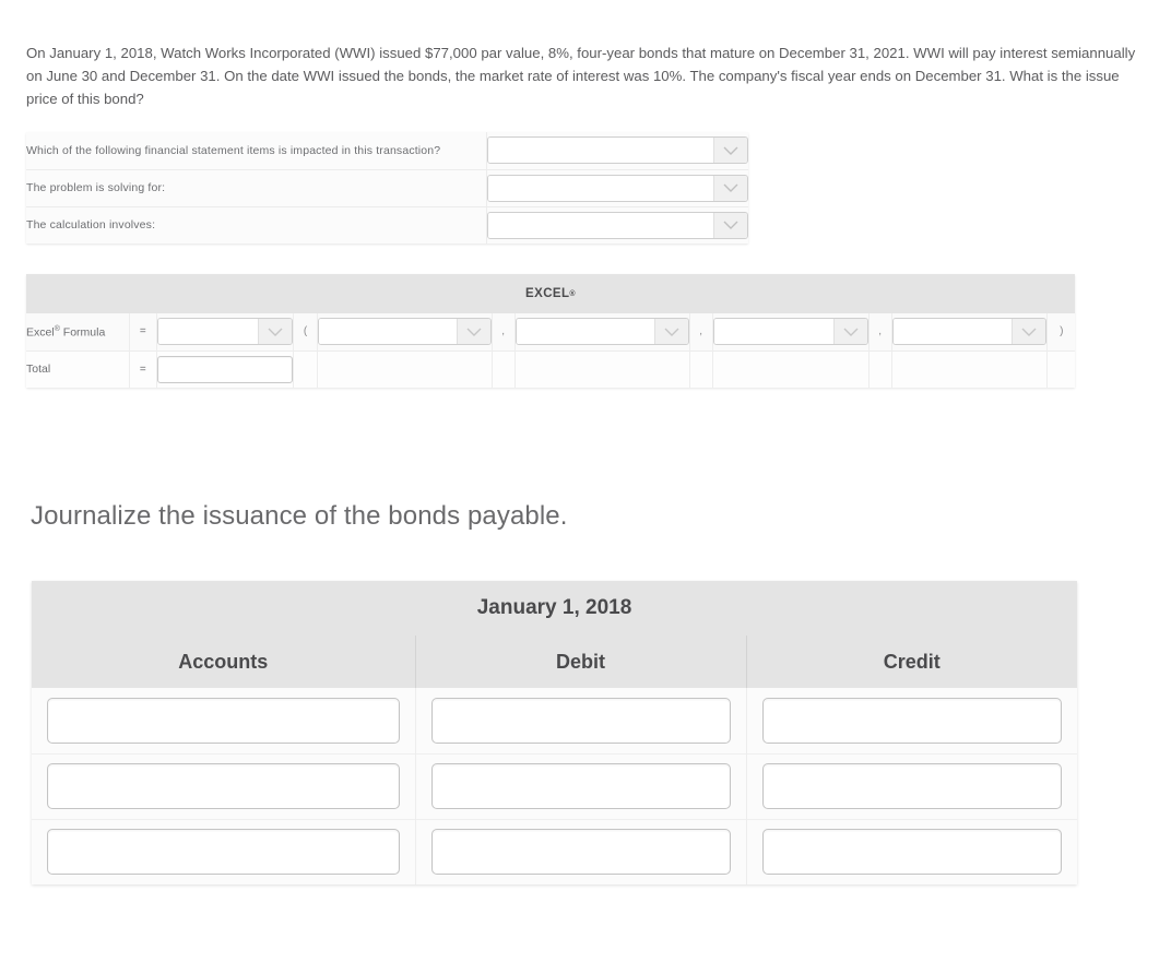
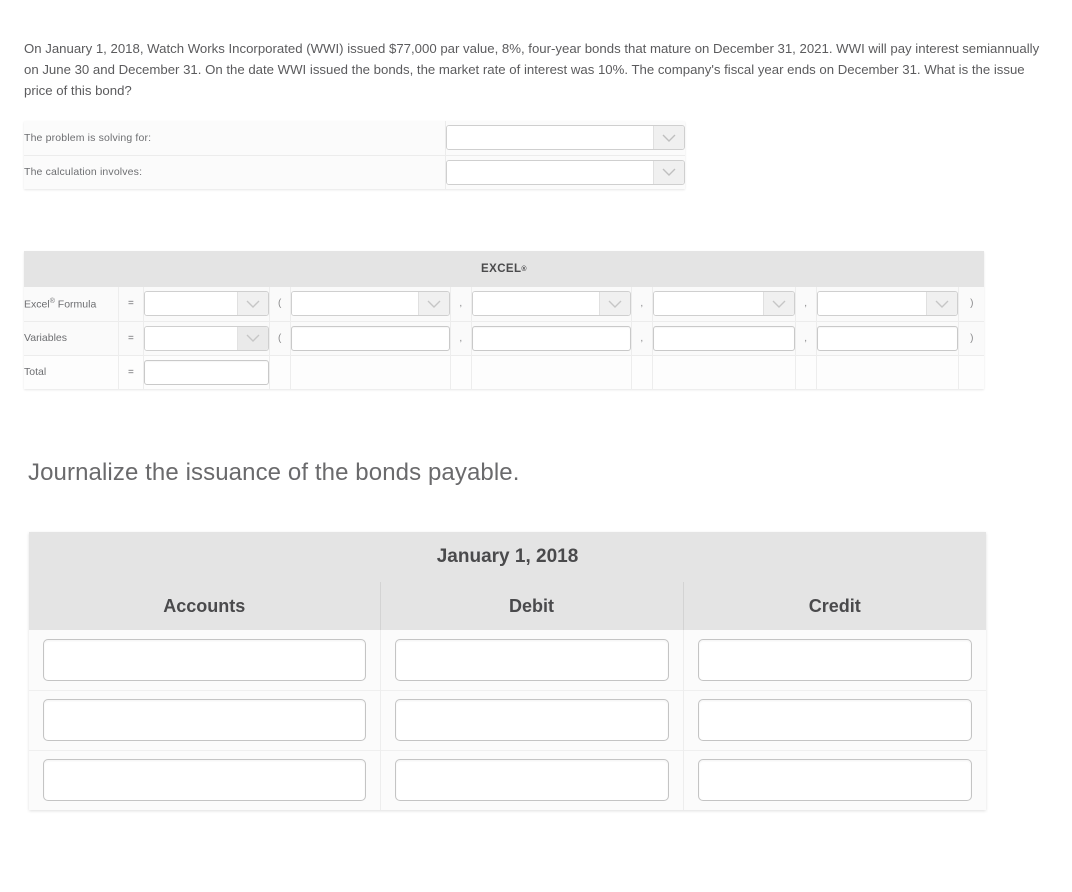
  On January 1, 2018, Watch Works Incorporated (WWI) issued $77,000 par value, 8%, four-year bonds that mature on December 31, 2021. WWI will pay interest semiannually on June 30 and December 31. On the date WWI issued the bonds, the market rate of interest was 10%. The company's fiscal year ends on December 31. What is the issue price of this bond?
- Which of the following financial statement items is impacted in this transaction?
  The problem is solving for:
  The calculation involves:
  EXCEL
  Excel Formula	=		(		,		,		,		)
+ Variables	=		(		,		,		,		)
  Total	=
  Journalize the issuance of the bonds payable.
  January 1, 2018
  Accounts	Debit	Credit
